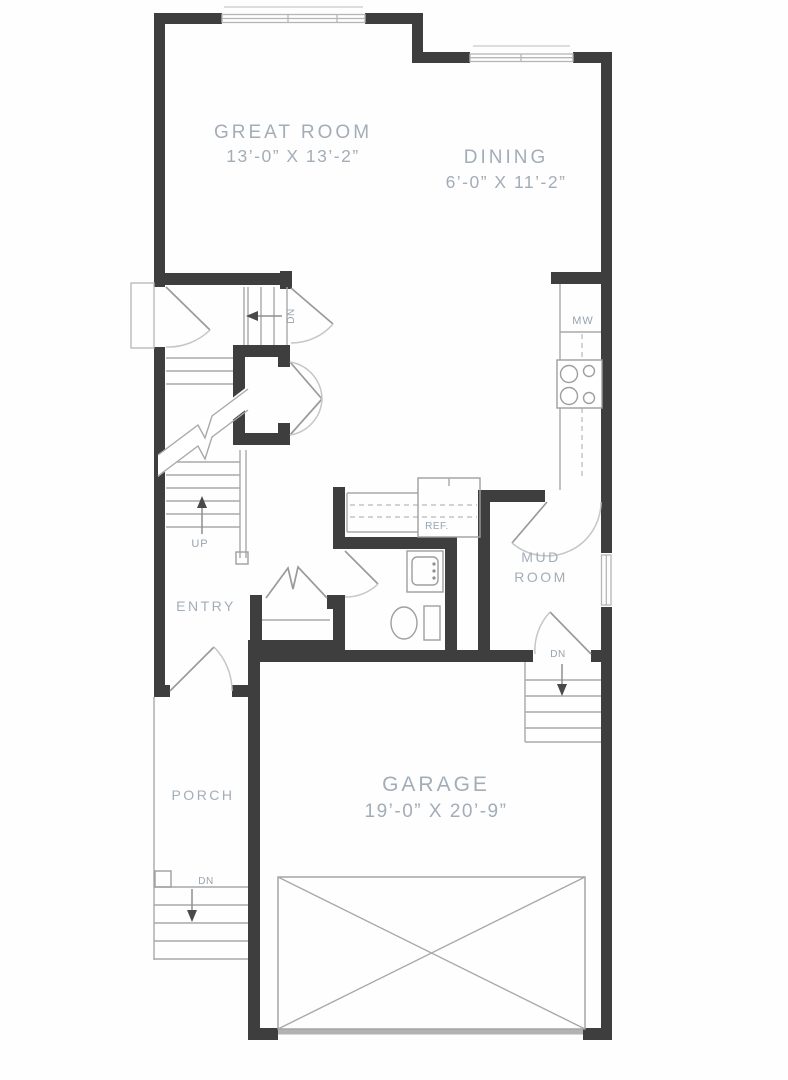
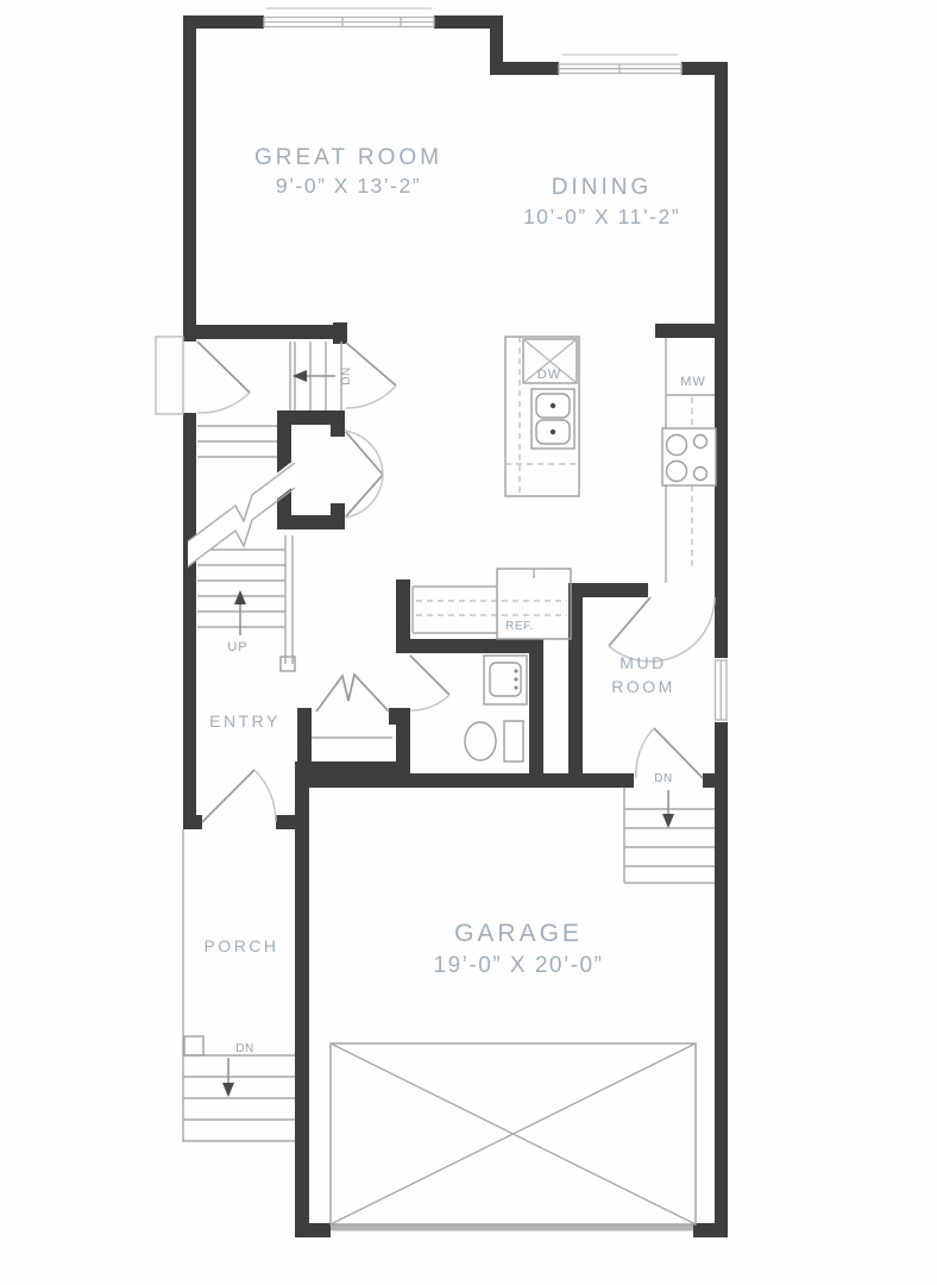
  UP
+ DW
  MW
  REF.
  DN
  DN
  GREAT ROOM
- 13’-0” X 13’-2”
+ 9’-0” X 13’-2”
  DINING
- 6’-0” X 11’-2”
+ 10’-0” X 11’-2”
  ENTRY
  MUD
  ROOM
  PORCH
  GARAGE
- 19’-0” X 20’-9”
+ 19’-0” X 20’-0”
